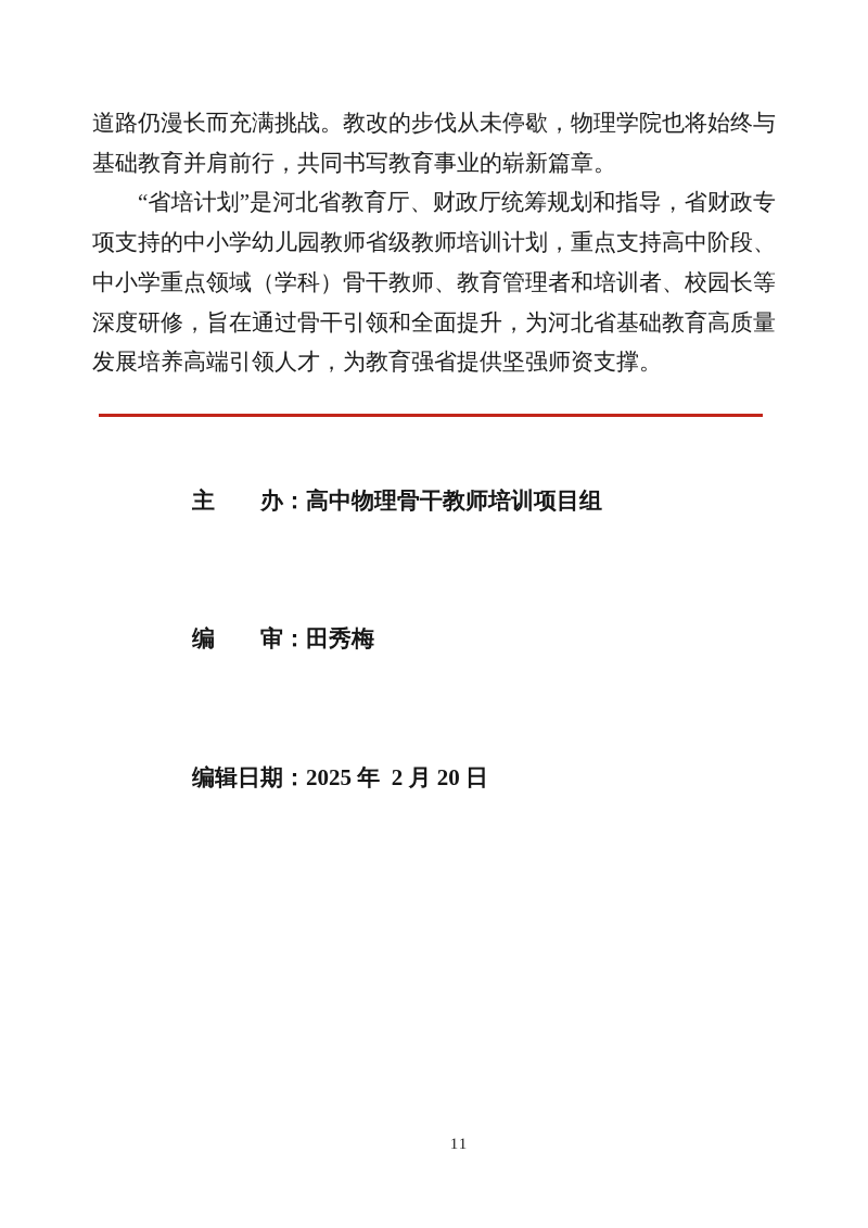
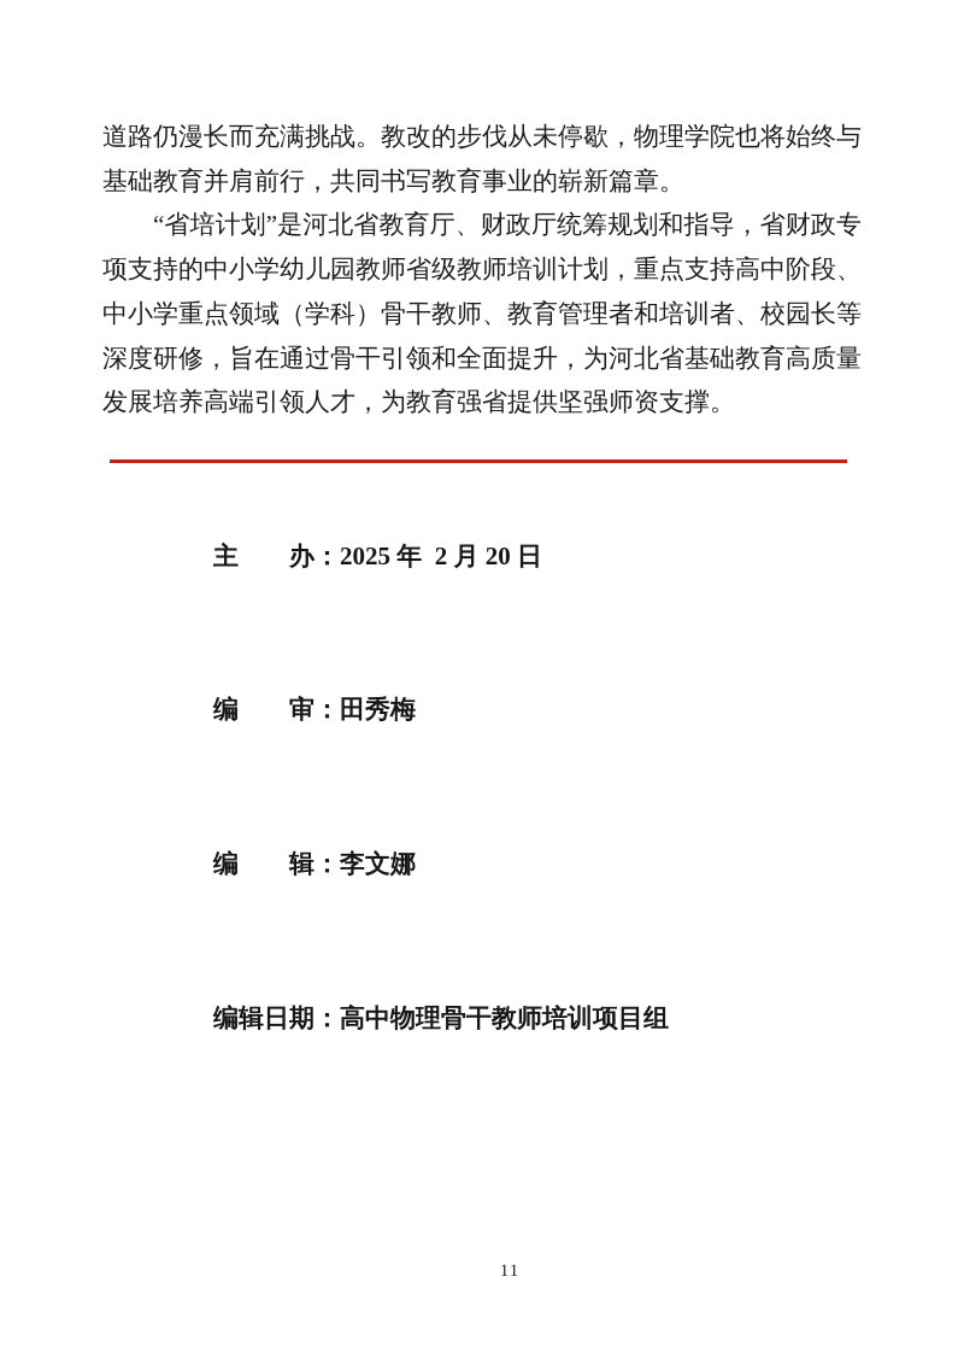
  道路仍漫长而充满挑战。教改的步伐从未停歇，物理学院也将始终与基础教育并肩前行，共同书写教育事业的崭新篇章。
  “省培计划”是河北省教育厅、财政厅统筹规划和指导，省财政专项支持的中小学幼儿园教师省级教师培训计划，重点支持高中阶段、中小学重点领域（学科）骨干教师、教育管理者和培训者、校园长等深度研修，旨在通过骨干引领和全面提升，为河北省基础教育高质量发展培养高端引领人才，为教育强省提供坚强师资支撑。
- 主 办：高中物理骨干教师培训项目组
+ 主 办：2025 年 2 月 20 日
  编 审：田秀梅
+ 编 辑：李文娜
- 编辑日期：2025 年 2 月 20 日
+ 编辑日期：高中物理骨干教师培训项目组
  11
